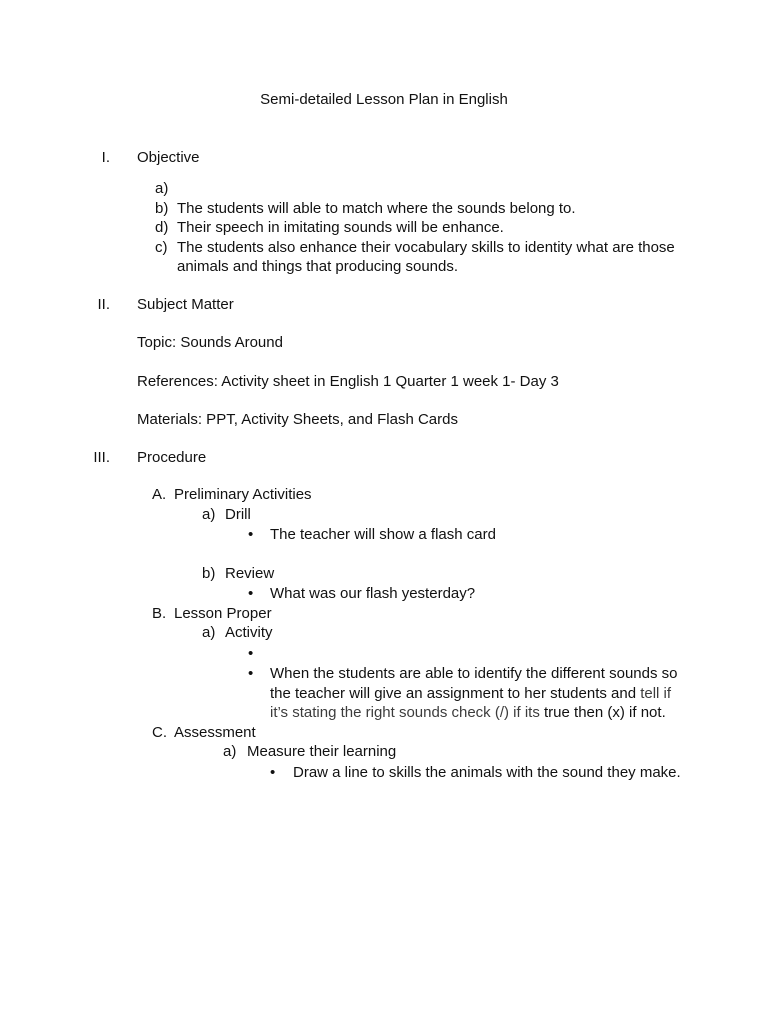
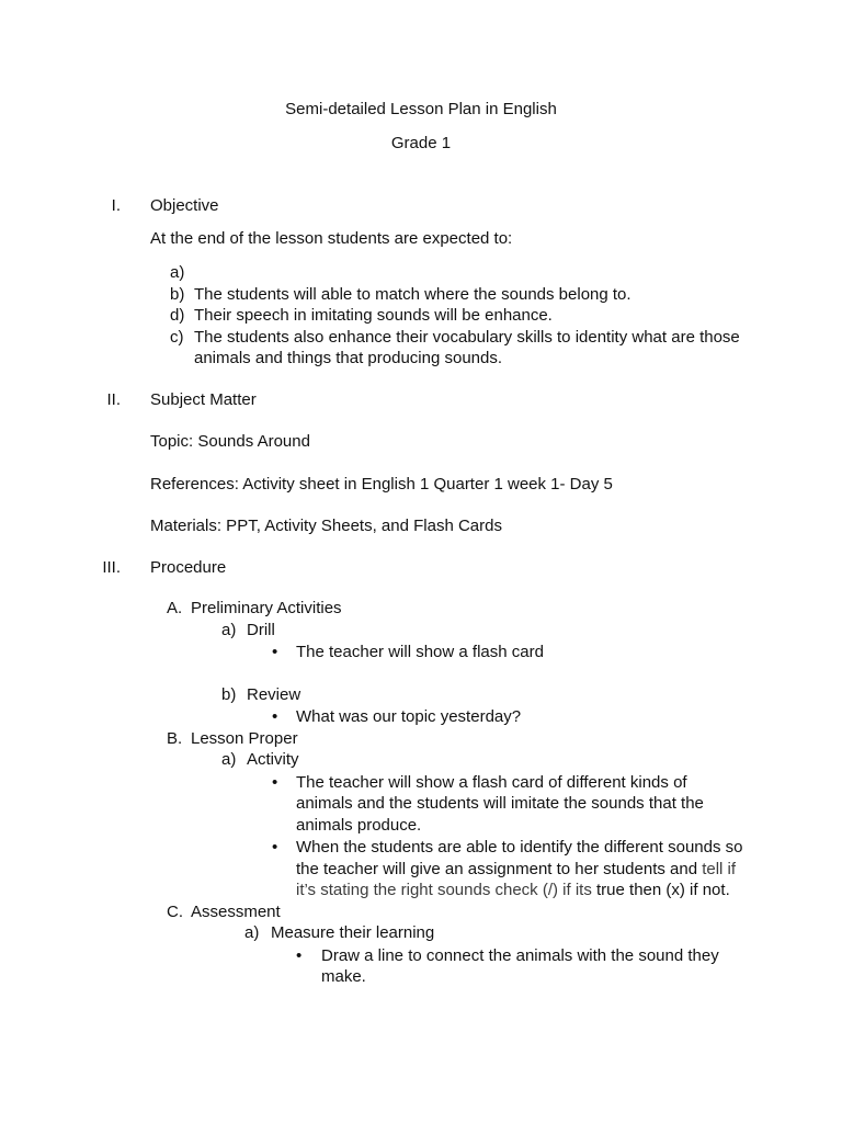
  Semi-detailed Lesson Plan in English
+ Grade 1
  I.
  Objective
+ At the end of the lesson students are expected to:
  a)
  b)
  The students will able to match where the sounds belong to.
  d)
  Their speech in imitating sounds will be enhance.
  c)
  The students also enhance their vocabulary skills to identity what are those animals and things that producing sounds.
  II.
  Subject Matter
  Topic: Sounds Around
- References: Activity sheet in English 1 Quarter 1 week 1- Day 3
+ References: Activity sheet in English 1 Quarter 1 week 1- Day 5
  Materials: PPT, Activity Sheets, and Flash Cards
  III.
  Procedure
  A.
  Preliminary Activities
  a)
  Drill
  •
  The teacher will show a flash card
  b)
  Review
  •
- What was our flash yesterday?
+ What was our topic yesterday?
  B.
  Lesson Proper
  a)
  Activity
  •
+ The teacher will show a flash card of different kinds of animals and the students will imitate the sounds that the animals produce.
  •
  When the students are able to identify the different sounds so the teacher will give an assignment to her students and tell if it’s stating the right sounds check (/) if its true then (x) if not.
  C.
  Assessment
  a)
  Measure their learning
  •
- Draw a line to skills the animals with the sound they make.
+ Draw a line to connect the animals with the sound they make.
